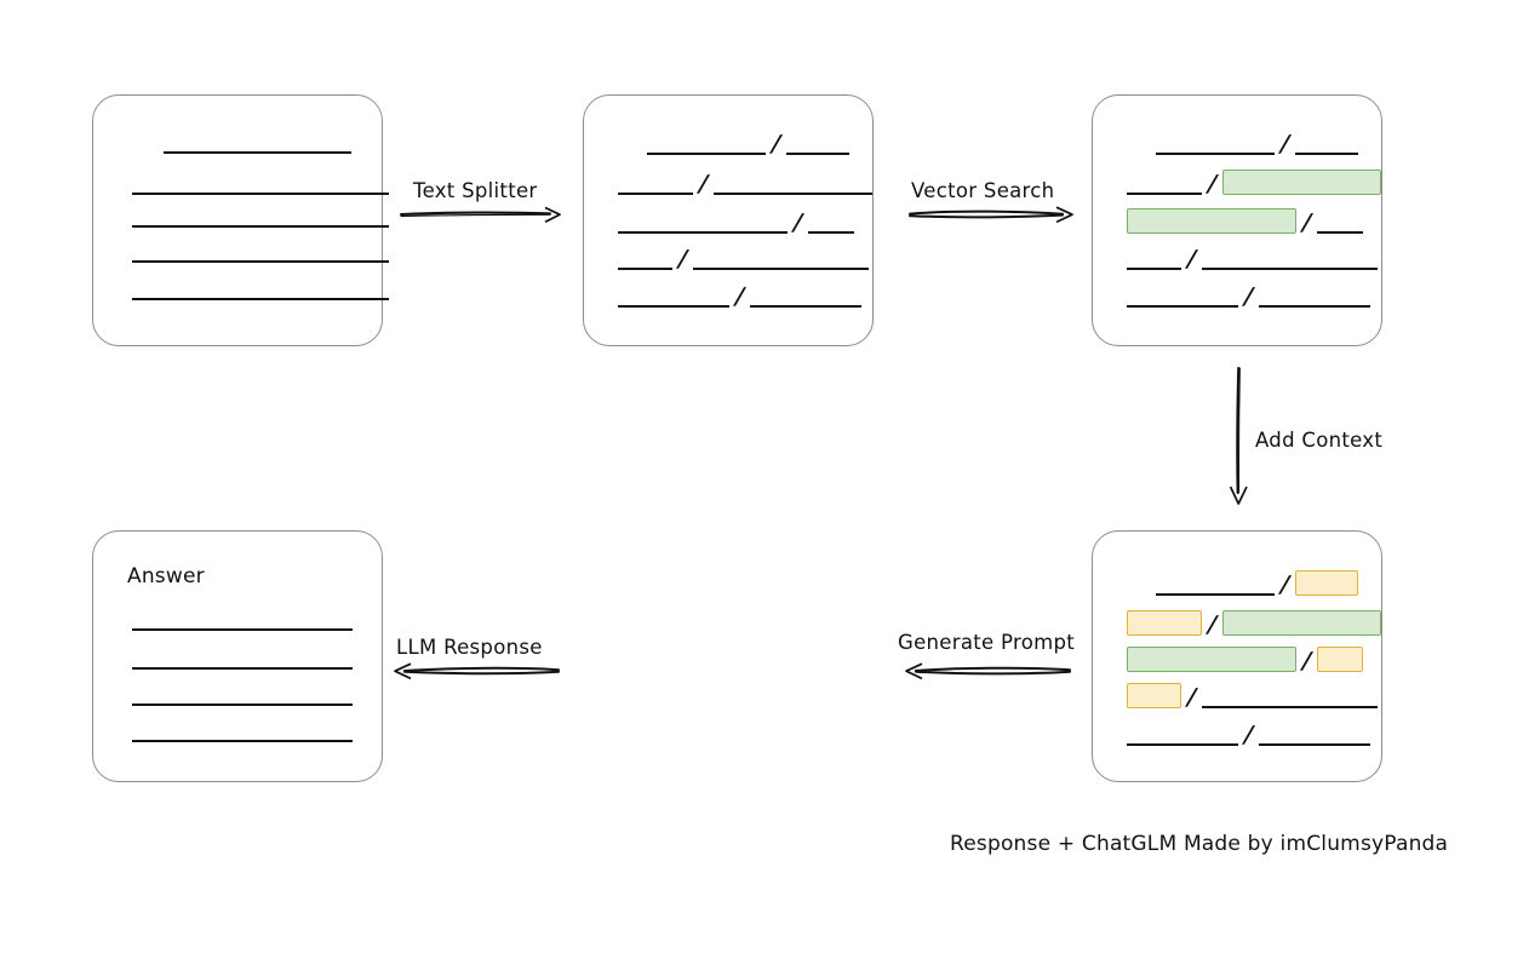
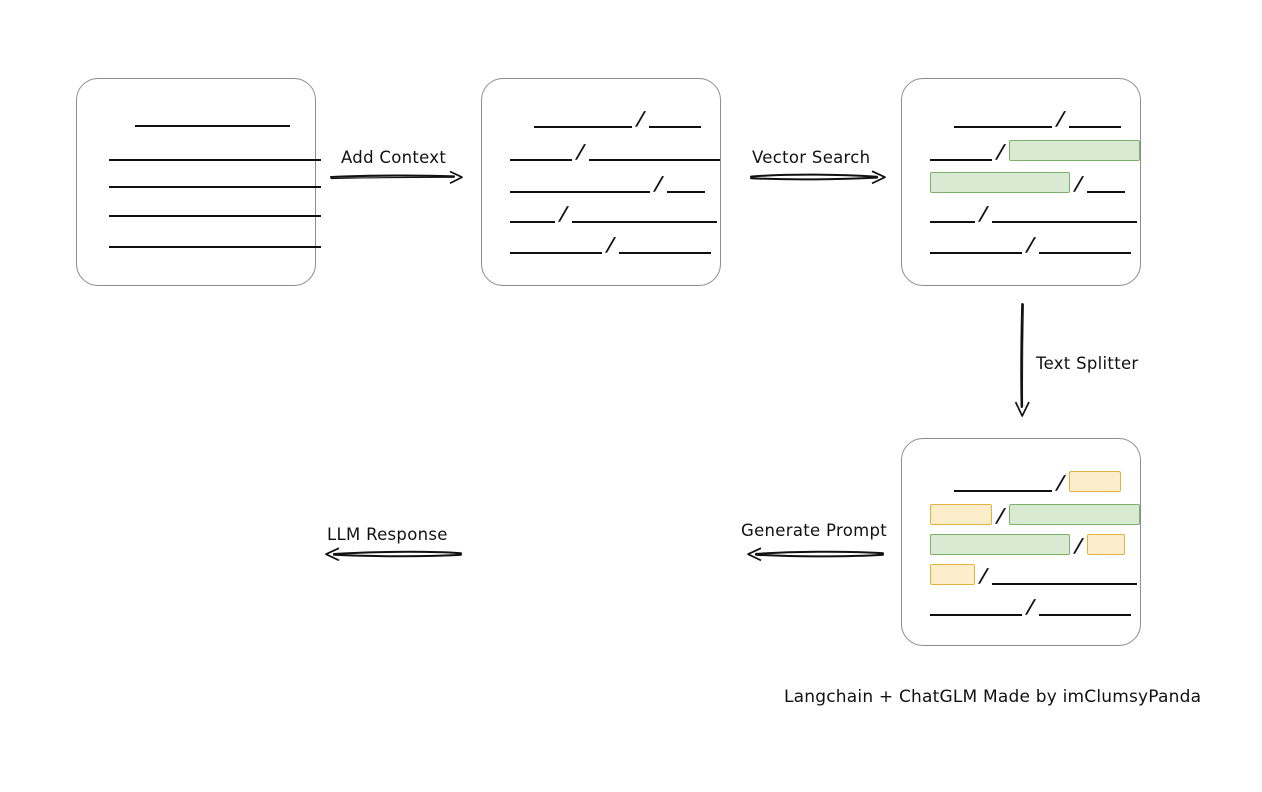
- Text Splitter
+ Add Context
  Vector Search
- Add Context
+ Text Splitter
  Generate Prompt
  LLM Response
- Answer
- Response + ChatGLM Made by imClumsyPanda
+ Langchain + ChatGLM Made by imClumsyPanda
